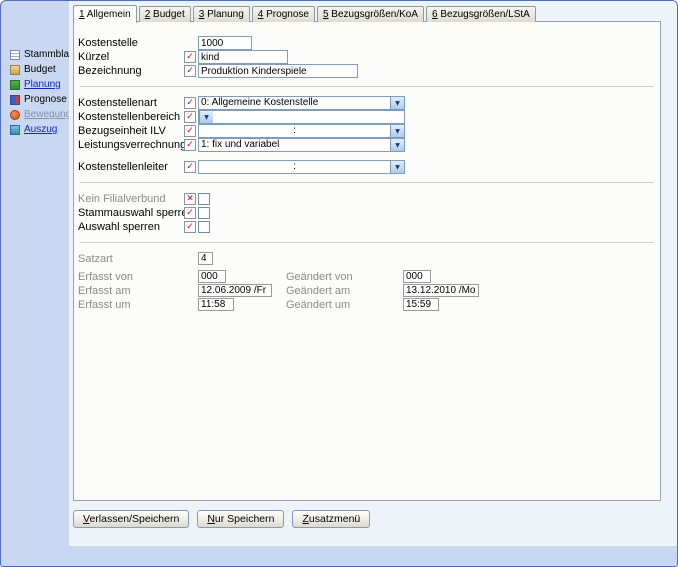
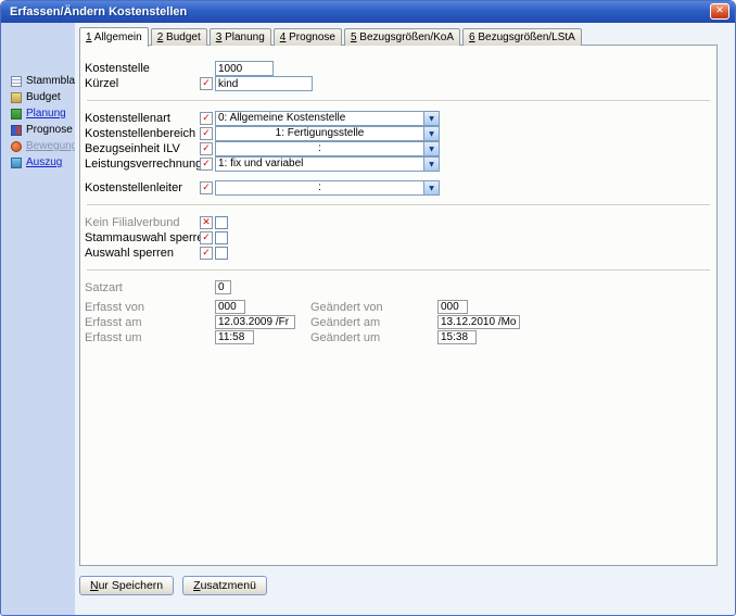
+ Erfassen/Ändern Kostenstellen
+ ✕
  Stammbla
  Budget
  Planung
  Prognose
  Bewegun
  Auszug
  1 Allgemein
  2 Budget
  3 Planung
  4 Prognose
  5 Bezugsgrößen/KoA
  6 Bezugsgrößen/LStA
  Kostenstelle
  1000
  Kürzel
  kind
- Bezeichnung
- Produktion Kinderspiele
  Kostenstellenart
  0: Allgemeine Kostenstelle
  Kostenstellenbereich
+ 1: Fertigungsstelle
  Bezugseinheit ILV
  :
  Leistungsverrechnun
  1: fix und variabel
  Kostenstellenleiter
  :
  Kein Filialverbund
  Stammauswahl sperr
  Auswahl sperren
  Satzart
- 4
+ 0
  Erfasst von
  000
  Geändert von
  000
  Erfasst am
- 12.06.2009 /Fr
+ 12.03.2009 /Fr
  Geändert am
  13.12.2010 /Mo
  Erfasst um
  11:58
  Geändert um
- 15:59
+ 15:38
- Verlassen/Speichern
  Nur Speichern
  Zusatzmenü
